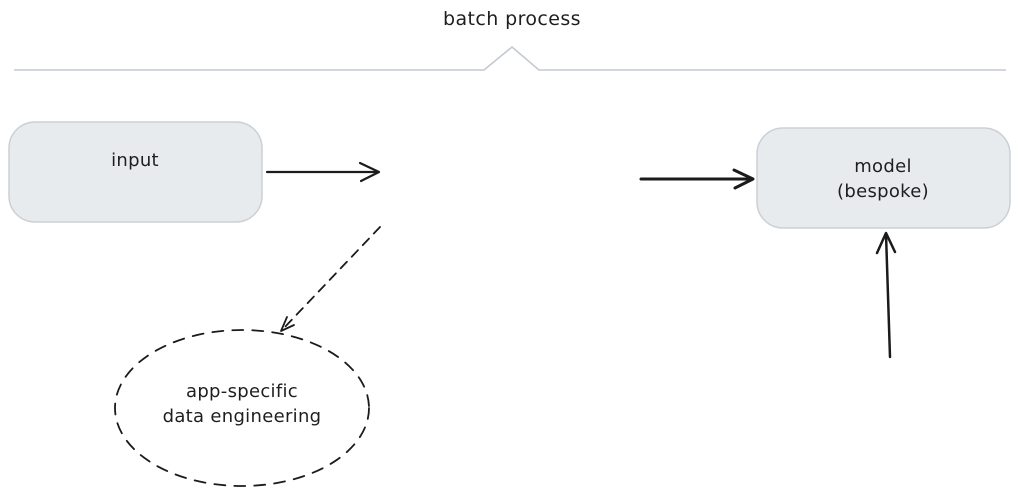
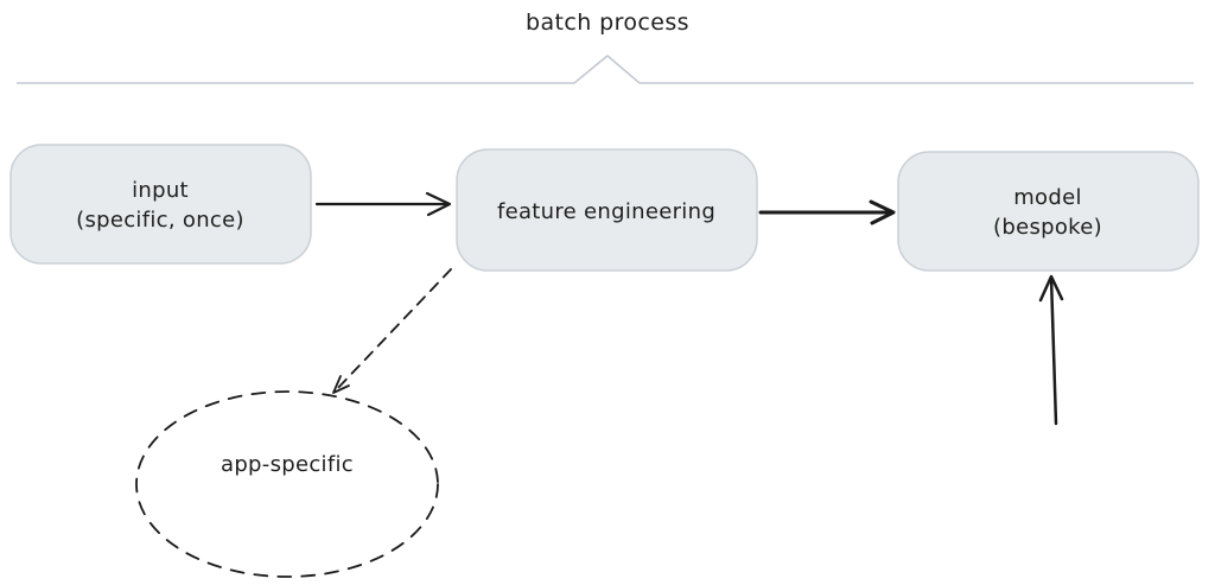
  batch process
  input
+ (specific, once)
+ feature engineering
  model
  (bespoke)
  app-specific
- data engineering
